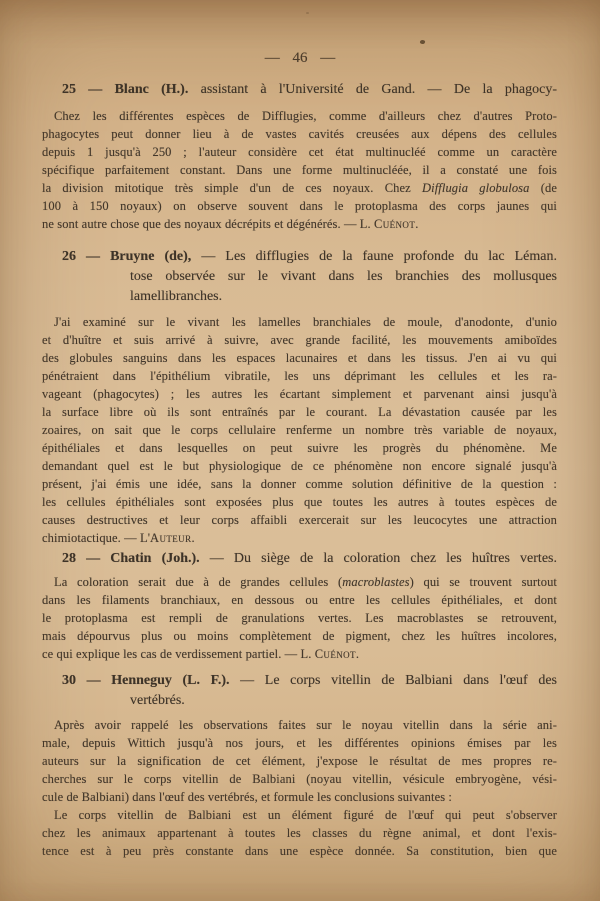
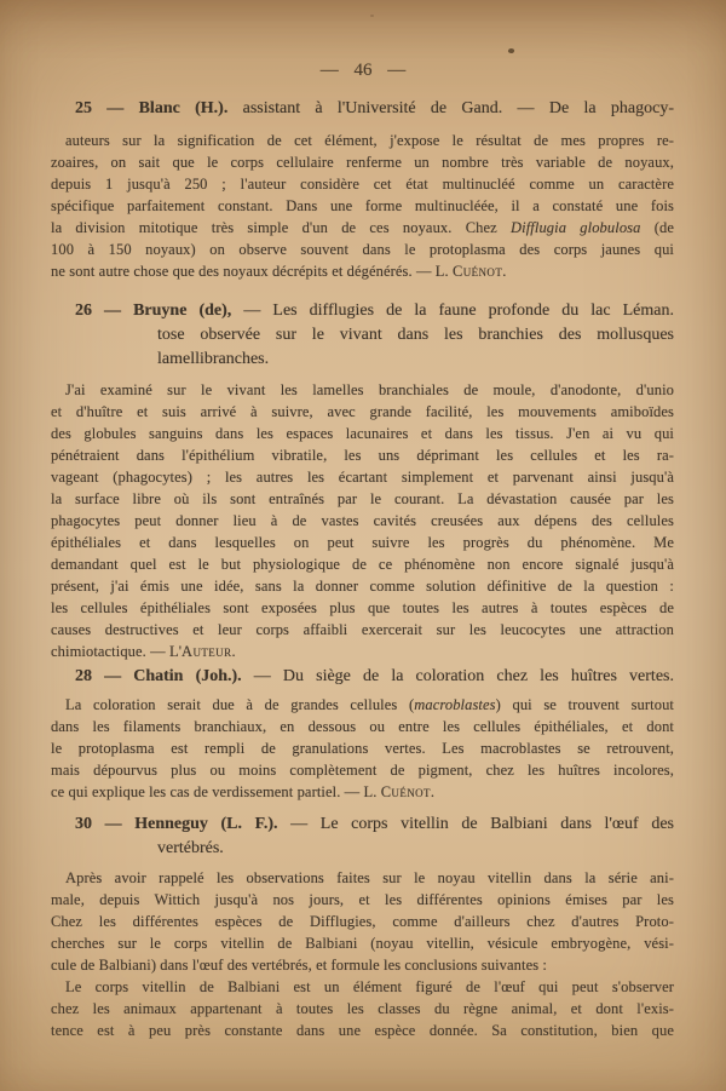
  — 46 —
  25 — Blanc (H.). assistant à l'Université de Gand. — De la phagocy-
- Chez les différentes espèces de Difflugies, comme d'ailleurs chez d'autres Proto-
+ auteurs sur la signification de cet élément, j'expose le résultat de mes propres re-
- phagocytes peut donner lieu à de vastes cavités creusées aux dépens des cellules
+ zoaires, on sait que le corps cellulaire renferme un nombre très variable de noyaux,
  depuis 1 jusqu'à 250 ; l'auteur considère cet état multinucléé comme un caractère
  spécifique parfaitement constant. Dans une forme multinucléée, il a constaté une fois
  la division mitotique très simple d'un de ces noyaux. Chez Difflugia globulosa (de
  100 à 150 noyaux) on observe souvent dans le protoplasma des corps jaunes qui
  ne sont autre chose que des noyaux décrépits et dégénérés. — L. Cuénot.
  26 — Bruyne (de), — Les difflugies de la faune profonde du lac Léman.
  tose observée sur le vivant dans les branchies des mollusques
  lamellibranches.
  J'ai examiné sur le vivant les lamelles branchiales de moule, d'anodonte, d'unio
  et d'huître et suis arrivé à suivre, avec grande facilité, les mouvements amiboïdes
  des globules sanguins dans les espaces lacunaires et dans les tissus. J'en ai vu qui
  pénétraient dans l'épithélium vibratile, les uns déprimant les cellules et les ra-
  vageant (phagocytes) ; les autres les écartant simplement et parvenant ainsi jusqu'à
  la surface libre où ils sont entraînés par le courant. La dévastation causée par les
- zoaires, on sait que le corps cellulaire renferme un nombre très variable de noyaux,
+ phagocytes peut donner lieu à de vastes cavités creusées aux dépens des cellules
  épithéliales et dans lesquelles on peut suivre les progrès du phénomène. Me
  demandant quel est le but physiologique de ce phénomène non encore signalé jusqu'à
  présent, j'ai émis une idée, sans la donner comme solution définitive de la question :
  les cellules épithéliales sont exposées plus que toutes les autres à toutes espèces de
  causes destructives et leur corps affaibli exercerait sur les leucocytes une attraction
  chimiotactique. — L'Auteur.
  28 — Chatin (Joh.). — Du siège de la coloration chez les huîtres vertes.
  La coloration serait due à de grandes cellules (macroblastes) qui se trouvent surtout
  dans les filaments branchiaux, en dessous ou entre les cellules épithéliales, et dont
  le protoplasma est rempli de granulations vertes. Les macroblastes se retrouvent,
  mais dépourvus plus ou moins complètement de pigment, chez les huîtres incolores,
  ce qui explique les cas de verdissement partiel. — L. Cuénot.
  30 — Henneguy (L. F.). — Le corps vitellin de Balbiani dans l'œuf des
  vertébrés.
  Après avoir rappelé les observations faites sur le noyau vitellin dans la série ani-
  male, depuis Wittich jusqu'à nos jours, et les différentes opinions émises par les
- auteurs sur la signification de cet élément, j'expose le résultat de mes propres re-
+ Chez les différentes espèces de Difflugies, comme d'ailleurs chez d'autres Proto-
  cherches sur le corps vitellin de Balbiani (noyau vitellin, vésicule embryogène, vési-
  cule de Balbiani) dans l'œuf des vertébrés, et formule les conclusions suivantes :
  Le corps vitellin de Balbiani est un élément figuré de l'œuf qui peut s'observer
  chez les animaux appartenant à toutes les classes du règne animal, et dont l'exis-
  tence est à peu près constante dans une espèce donnée. Sa constitution, bien que
